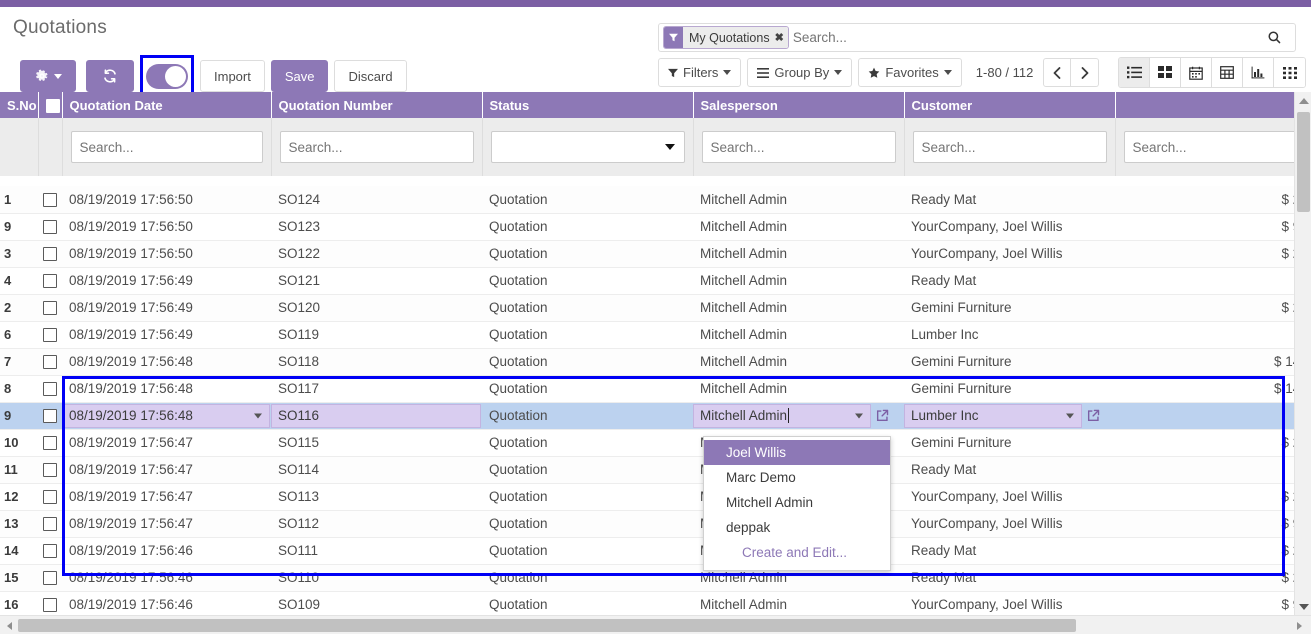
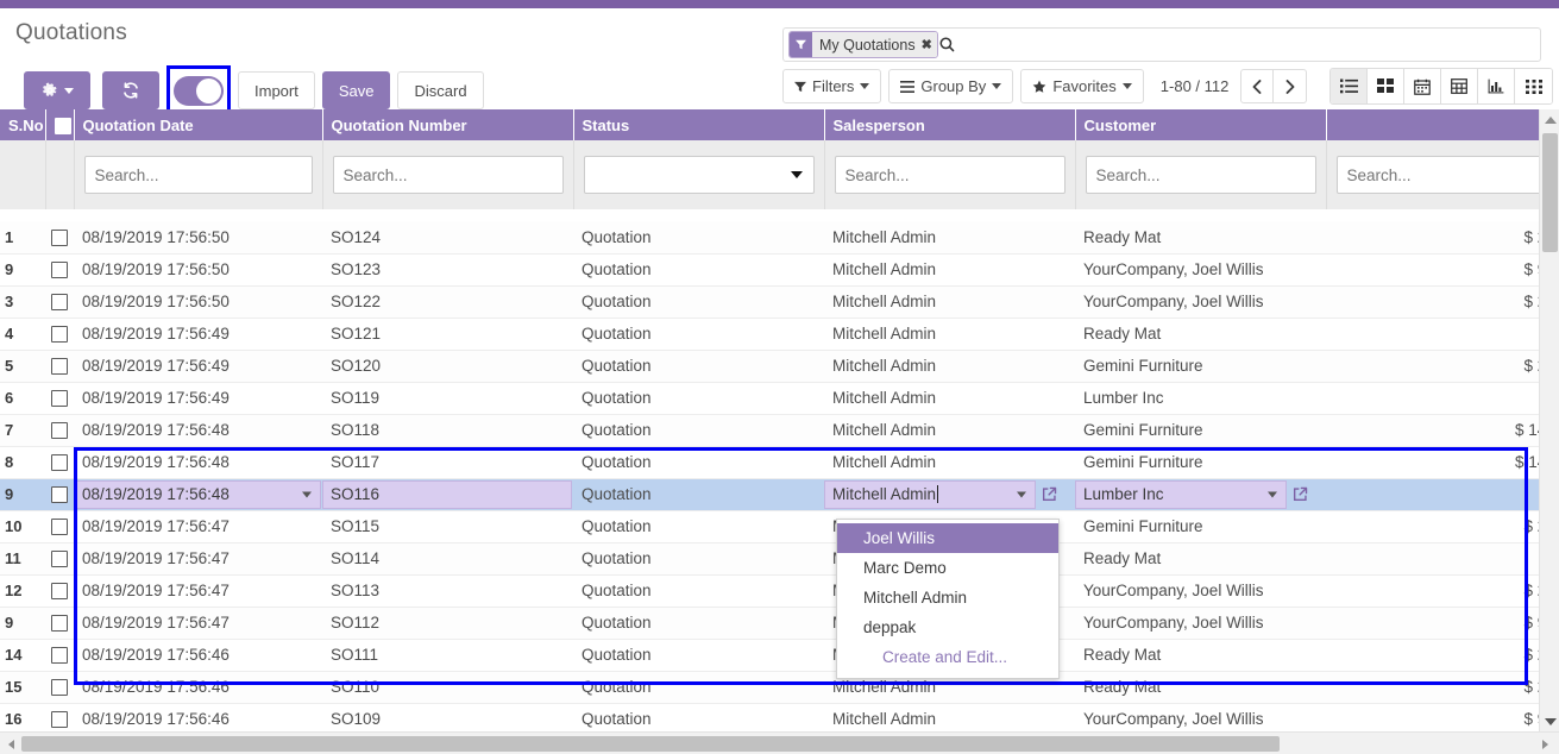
  Quotations
  Import
  Save
  Discard
  My Quotations
  ✖
- Search...
  Filters
  Group By
  Favorites
  1-80 / 112
  S.No		Quotation Date	Quotation Number	Status	Salesperson	Customer
  		Search...	Search...		Search...	Search...	Search...
  1		08/19/2019 17:56:50	SO124	Quotation	Mitchell Admin	Ready Mat	$
  9		08/19/2019 17:56:50	SO123	Quotation	Mitchell Admin	YourCompany, Joel Willis	$
  3		08/19/2019 17:56:50	SO122	Quotation	Mitchell Admin	YourCompany, Joel Willis	$
  4		08/19/2019 17:56:49	SO121	Quotation	Mitchell Admin	Ready Mat
- 2		08/19/2019 17:56:49	SO120	Quotation	Mitchell Admin	Gemini Furniture	$
+ 5		08/19/2019 17:56:49	SO120	Quotation	Mitchell Admin	Gemini Furniture	$
  6		08/19/2019 17:56:49	SO119	Quotation	Mitchell Admin	Lumber Inc
  7		08/19/2019 17:56:48	SO118	Quotation	Mitchell Admin	Gemini Furniture	$ 1
  8		08/19/2019 17:56:48	SO117	Quotation	Mitchell Admin	Gemini Furniture	$ 1
  9		08/19/2019 17:56:48	SO116	Quotation	Mitchell Admin	Lumber Inc
  10		08/19/2019 17:56:47	SO115	Quotation		Gemini Furniture	$
  11		08/19/2019 17:56:47	SO114	Quotation		Ready Mat
  12		08/19/2019 17:56:47	SO113	Quotation		YourCompany, Joel Willis	$
- 13		08/19/2019 17:56:47	SO112	Quotation		YourCompany, Joel Willis	$
+ 9		08/19/2019 17:56:47	SO112	Quotation		YourCompany, Joel Willis	$
  14		08/19/2019 17:56:46	SO111	Quotation		Ready Mat	$
  15		08/19/2019 17:56:46	SO110	Quotation	Mitchell Admin	Ready Mat	$
  16		08/19/2019 17:56:46	SO109	Quotation	Mitchell Admin	YourCompany, Joel Willis	$
  Joel Willis
  Marc Demo
  Mitchell Admin
  deppak
  Create and Edit...
